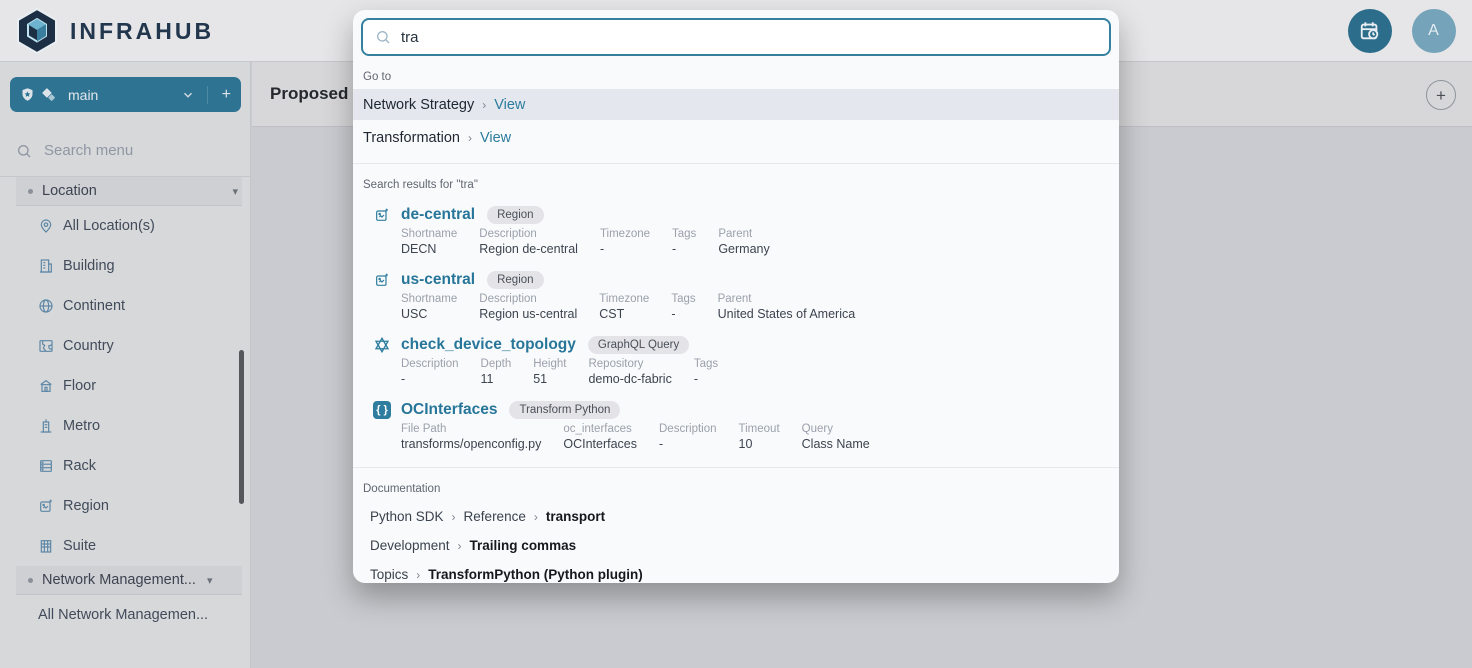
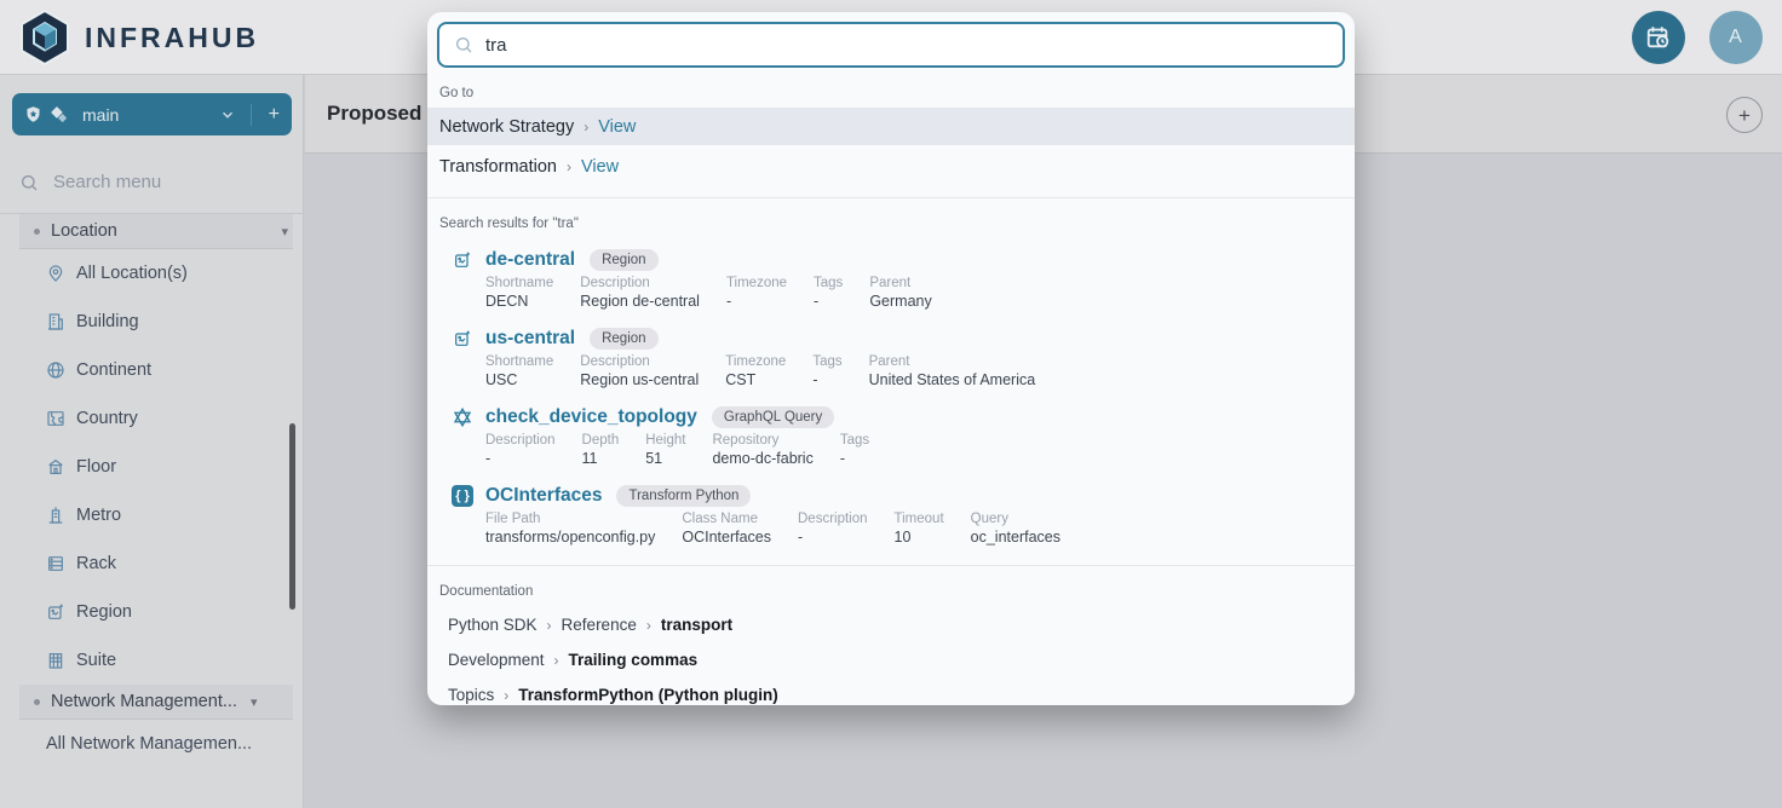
  INFRAHUB
  A
  main
  +
  Search menu
  Location
  ▾
  All Location(s)
  Building
  Continent
  Country
  Floor
  Metro
  Rack
  Region
  Suite
  Network Management...
  ▾
  All Network Managemen...
  Proposed
  +
  tra
  Go to
  Network Strategy
  ›
  View
  Transformation
  ›
  View
  Search results for "tra"
  de-central
  Region
  Shortname
  DECN
  Description
  Region de-central
  Timezone
  -
  Tags
  -
  Parent
  Germany
  us-central
  Region
  Shortname
  USC
  Description
  Region us-central
  Timezone
  CST
  Tags
  -
  Parent
  United States of America
  check_device_topology
  GraphQL Query
  Description
  -
  Depth
  11
  Height
  51
  Repository
  demo-dc-fabric
  Tags
  -
  { }
  OCInterfaces
  Transform Python
  File Path
  transforms/openconfig.py
- oc_interfaces
+ Class Name
  OCInterfaces
  Description
  -
  Timeout
  10
  Query
- Class Name
+ oc_interfaces
  Documentation
  Python SDK
  ›
  Reference
  ›
  transport
  Development
  ›
  Trailing commas
  Topics
  ›
  TransformPython (Python plugin)
